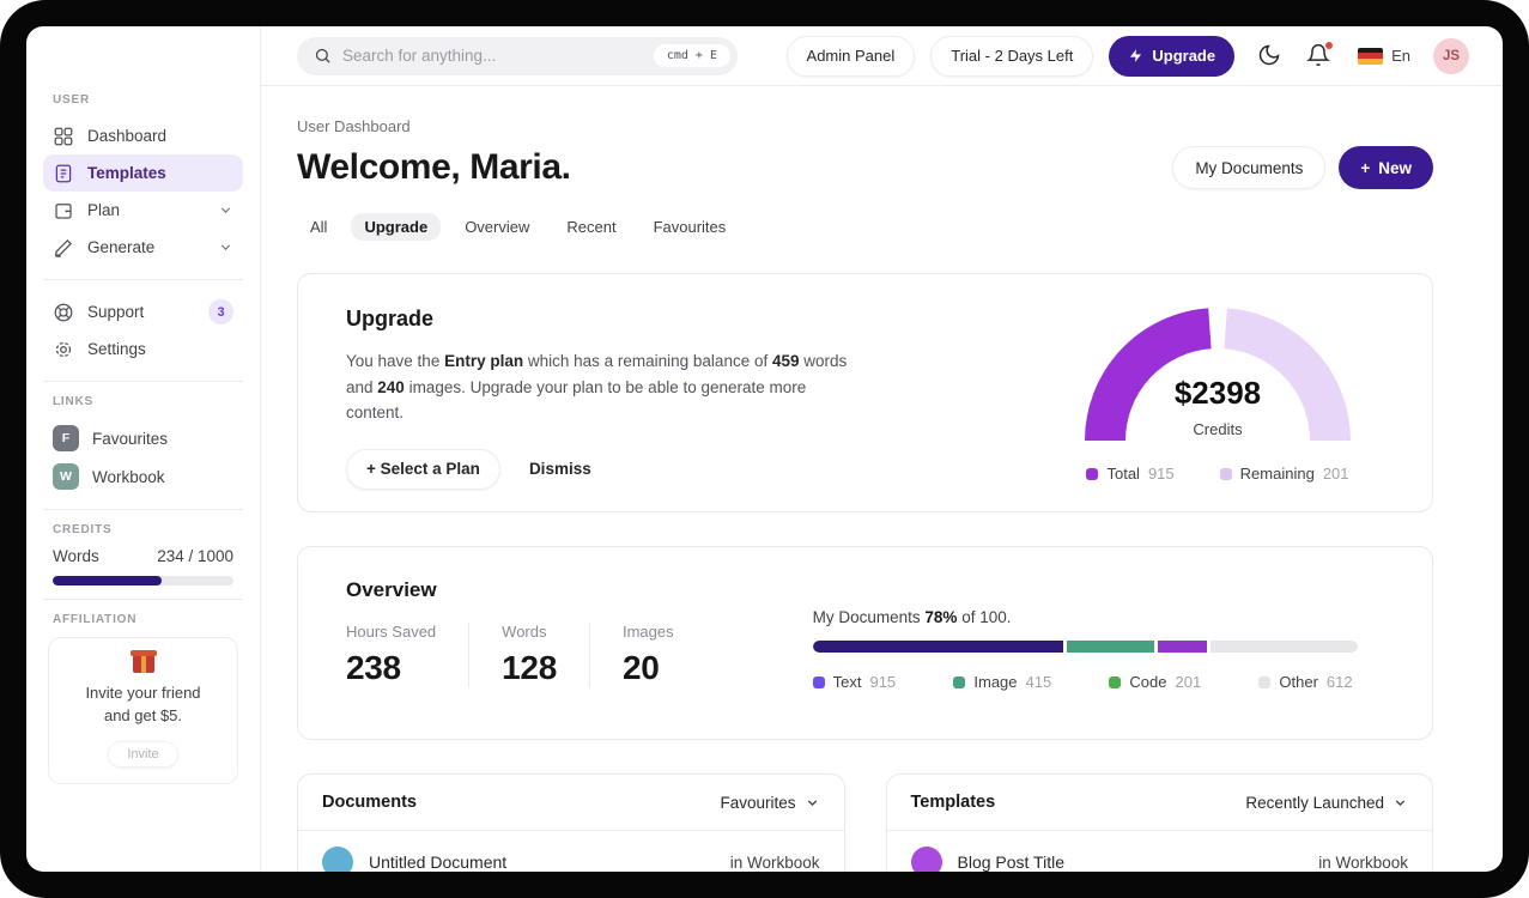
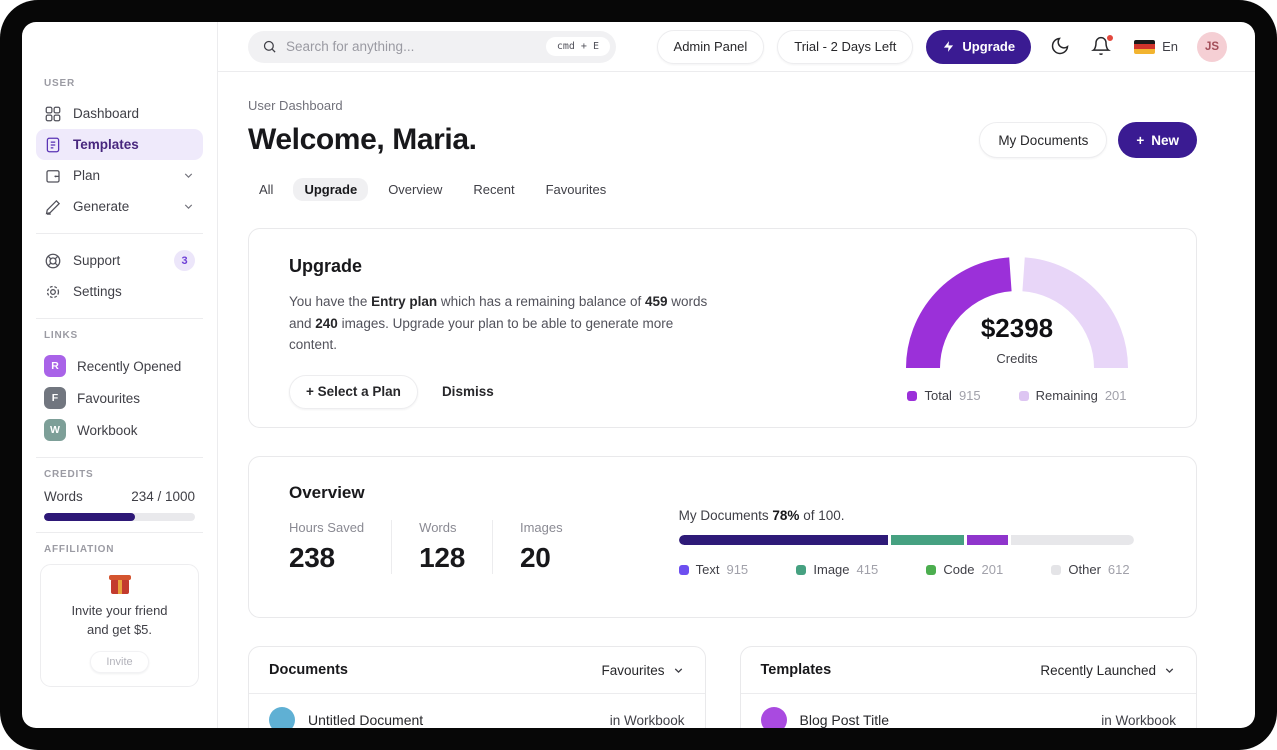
  USER
  Dashboard
  Templates
  Plan
  Generate
  Support
  3
  Settings
  LINKS
+ R
+ Recently Opened
  F
  Favourites
  W
  Workbook
  CREDITS
  Words
  234 / 1000
  AFFILIATION
  Invite your friend
  and get $5.
  Invite
  Search for anything...
  cmd + E
  Admin Panel
  Trial - 2 Days Left
  Upgrade
  En
  JS
  User Dashboard
  Welcome, Maria.
  My Documents
  +
  New
  All
  Upgrade
  Overview
  Recent
  Favourites
  Upgrade
  You have the Entry plan which has a remaining balance of 459 words and 240 images. Upgrade your plan to be able to generate more content.
  + Select a Plan
  Dismiss
  $2398
  Credits
  Total
  915
  Remaining
  201
  Overview
  Hours Saved
  238
  Words
  128
  Images
  20
  My Documents 78% of 100.
  Text
  915
  Image
  415
  Code
  201
  Other
  612
  Documents
  Favourites
  Untitled Document
  in Workbook
  Templates
  Recently Launched
  Blog Post Title
  in Workbook
